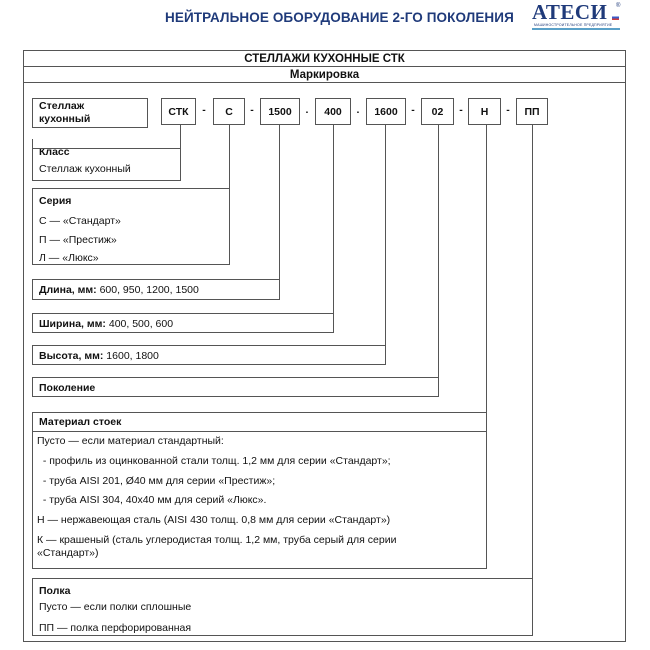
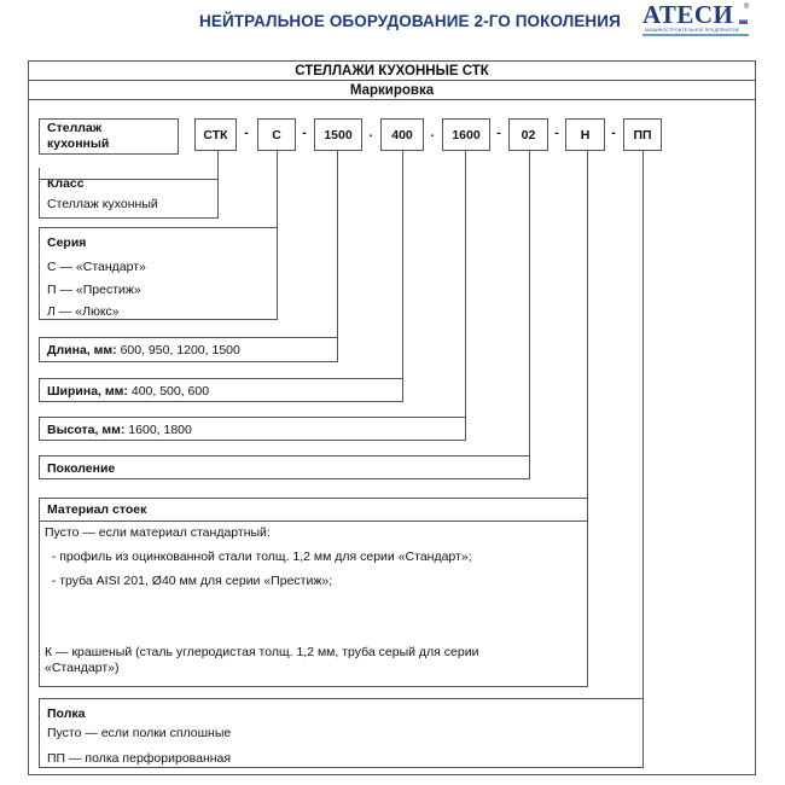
  НЕЙТРАЛЬНОЕ ОБОРУДОВАНИЕ 2-ГО ПОКОЛЕНИЯ
  АТЕСИ
  СТЕЛЛАЖИ КУХОННЫЕ СТК
  Маркировка
  Стеллаж
  кухонный
  СТК
  -
  С
  -
  1500
  .
  400
  .
  1600
  -
  02
  -
  Н
  -
  ПП
  Класс
  Стеллаж кухонный
  Серия
  С — «Стандарт»
  П — «Престиж»
  Л — «Люкс»
  Длина, мм: 600, 950, 1200, 1500
  Ширина, мм: 400, 500, 600
  Высота, мм: 1600, 1800
  Поколение
  Материал стоек
  Пусто — если материал стандартный:
  - профиль из оцинкованной стали толщ. 1,2 мм для серии «Стандарт»;
  - труба AISI 201, Ø40 мм для серии «Престиж»;
- - труба AISI 304, 40х40 мм для серий «Люкс».
- Н — нержавеющая сталь (AISI 430 толщ. 0,8 мм для серии «Стандарт»)
  К — крашеный (сталь углеродистая толщ. 1,2 мм, труба серый для серии
  «Стандарт»)
  Полка
  Пусто — если полки сплошные
  ПП — полка перфорированная
